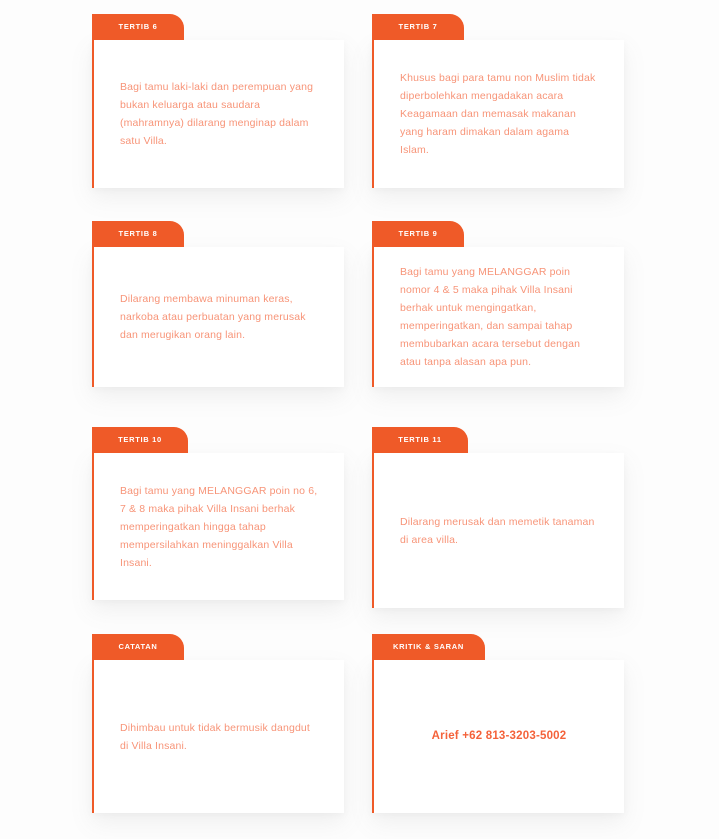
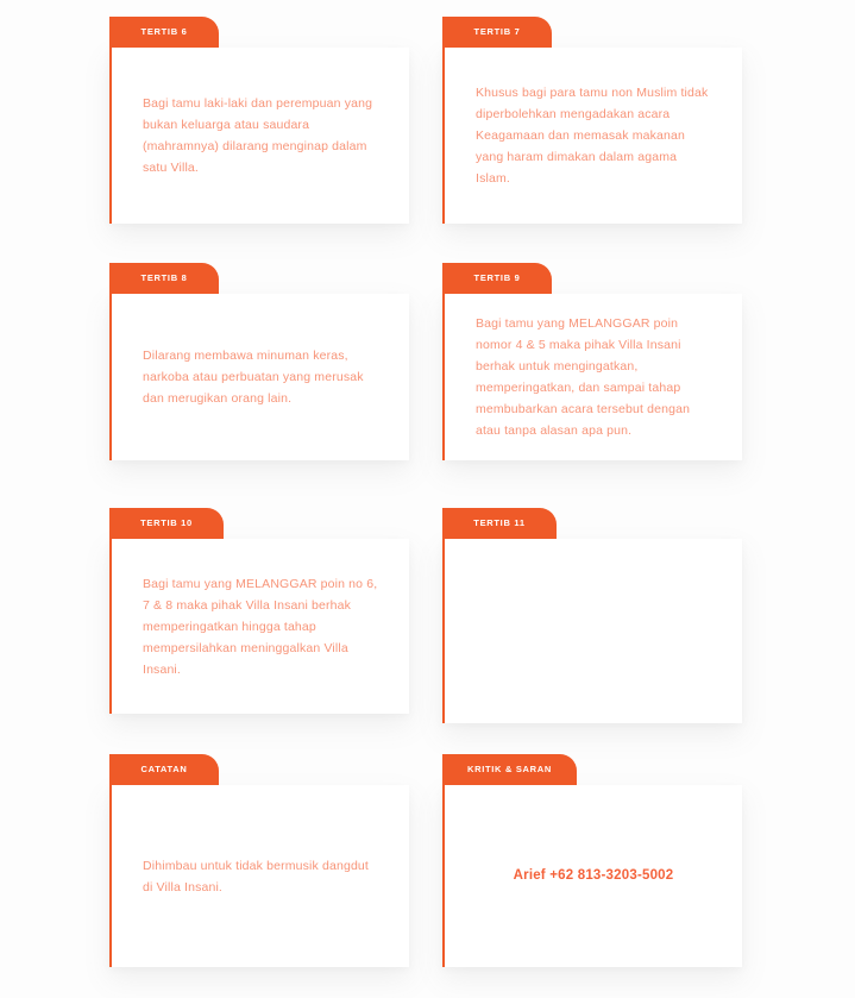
  TERTIB 6
  Bagi tamu laki-laki dan perempuan yang bukan keluarga atau saudara (mahramnya) dilarang menginap dalam satu Villa.
  TERTIB 7
  Khusus bagi para tamu non Muslim tidak diperbolehkan mengadakan acara Keagamaan dan memasak makanan yang haram dimakan dalam agama Islam.
  TERTIB 8
  Dilarang membawa minuman keras, narkoba atau perbuatan yang merusak dan merugikan orang lain.
  TERTIB 9
  Bagi tamu yang MELANGGAR poin nomor 4 & 5 maka pihak Villa Insani berhak untuk mengingatkan, memperingatkan, dan sampai tahap membubarkan acara tersebut dengan atau tanpa alasan apa pun.
  TERTIB 10
  Bagi tamu yang MELANGGAR poin no 6, 7 & 8 maka pihak Villa Insani berhak memperingatkan hingga tahap mempersilahkan meninggalkan Villa Insani.
  TERTIB 11
- Dilarang merusak dan memetik tanaman di area villa.
  CATATAN
  Dihimbau untuk tidak bermusik dangdut di Villa Insani.
  KRITIK & SARAN
  Arief +62 813-3203-5002
